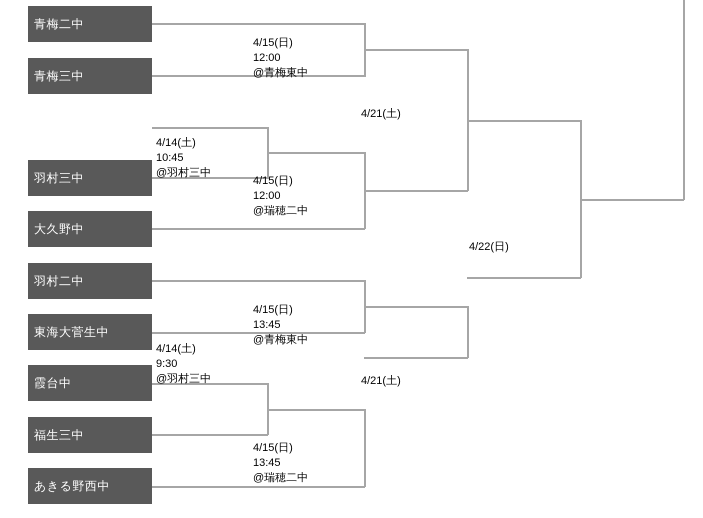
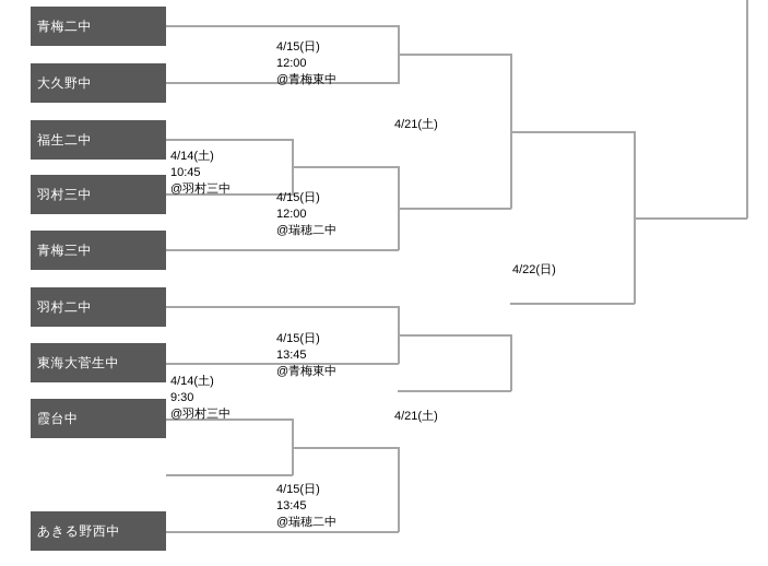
  青梅二中
- 青梅三中
+ 大久野中
+ 福生二中
  羽村三中
- 大久野中
+ 青梅三中
  羽村二中
  東海大菅生中
  霞台中
- 福生三中
  あきる野西中
  4/15(日)
  12:00
  @青梅東中
  4/14(土)
  10:45
  @羽村三中
  4/15(日)
  12:00
  @瑞穂二中
  4/15(日)
  13:45
  @青梅東中
  4/14(土)
  9:30
  @羽村三中
  4/15(日)
  13:45
  @瑞穂二中
  4/21(土)
  4/22(日)
  4/21(土)
